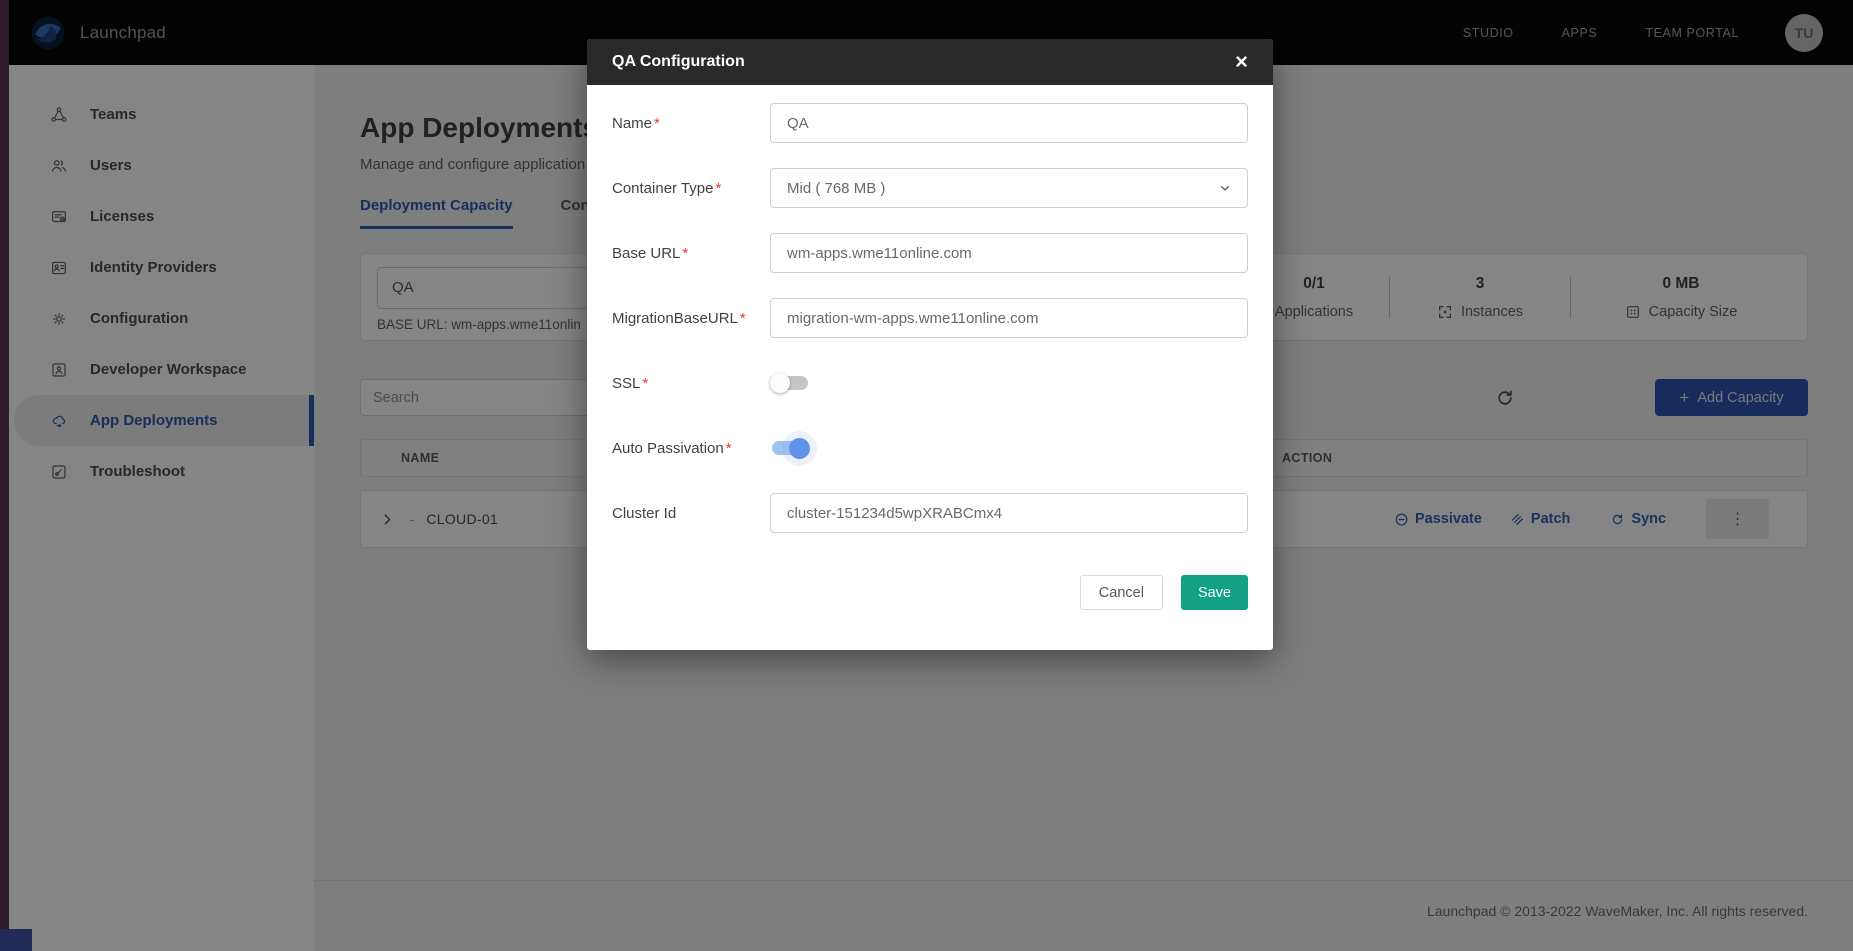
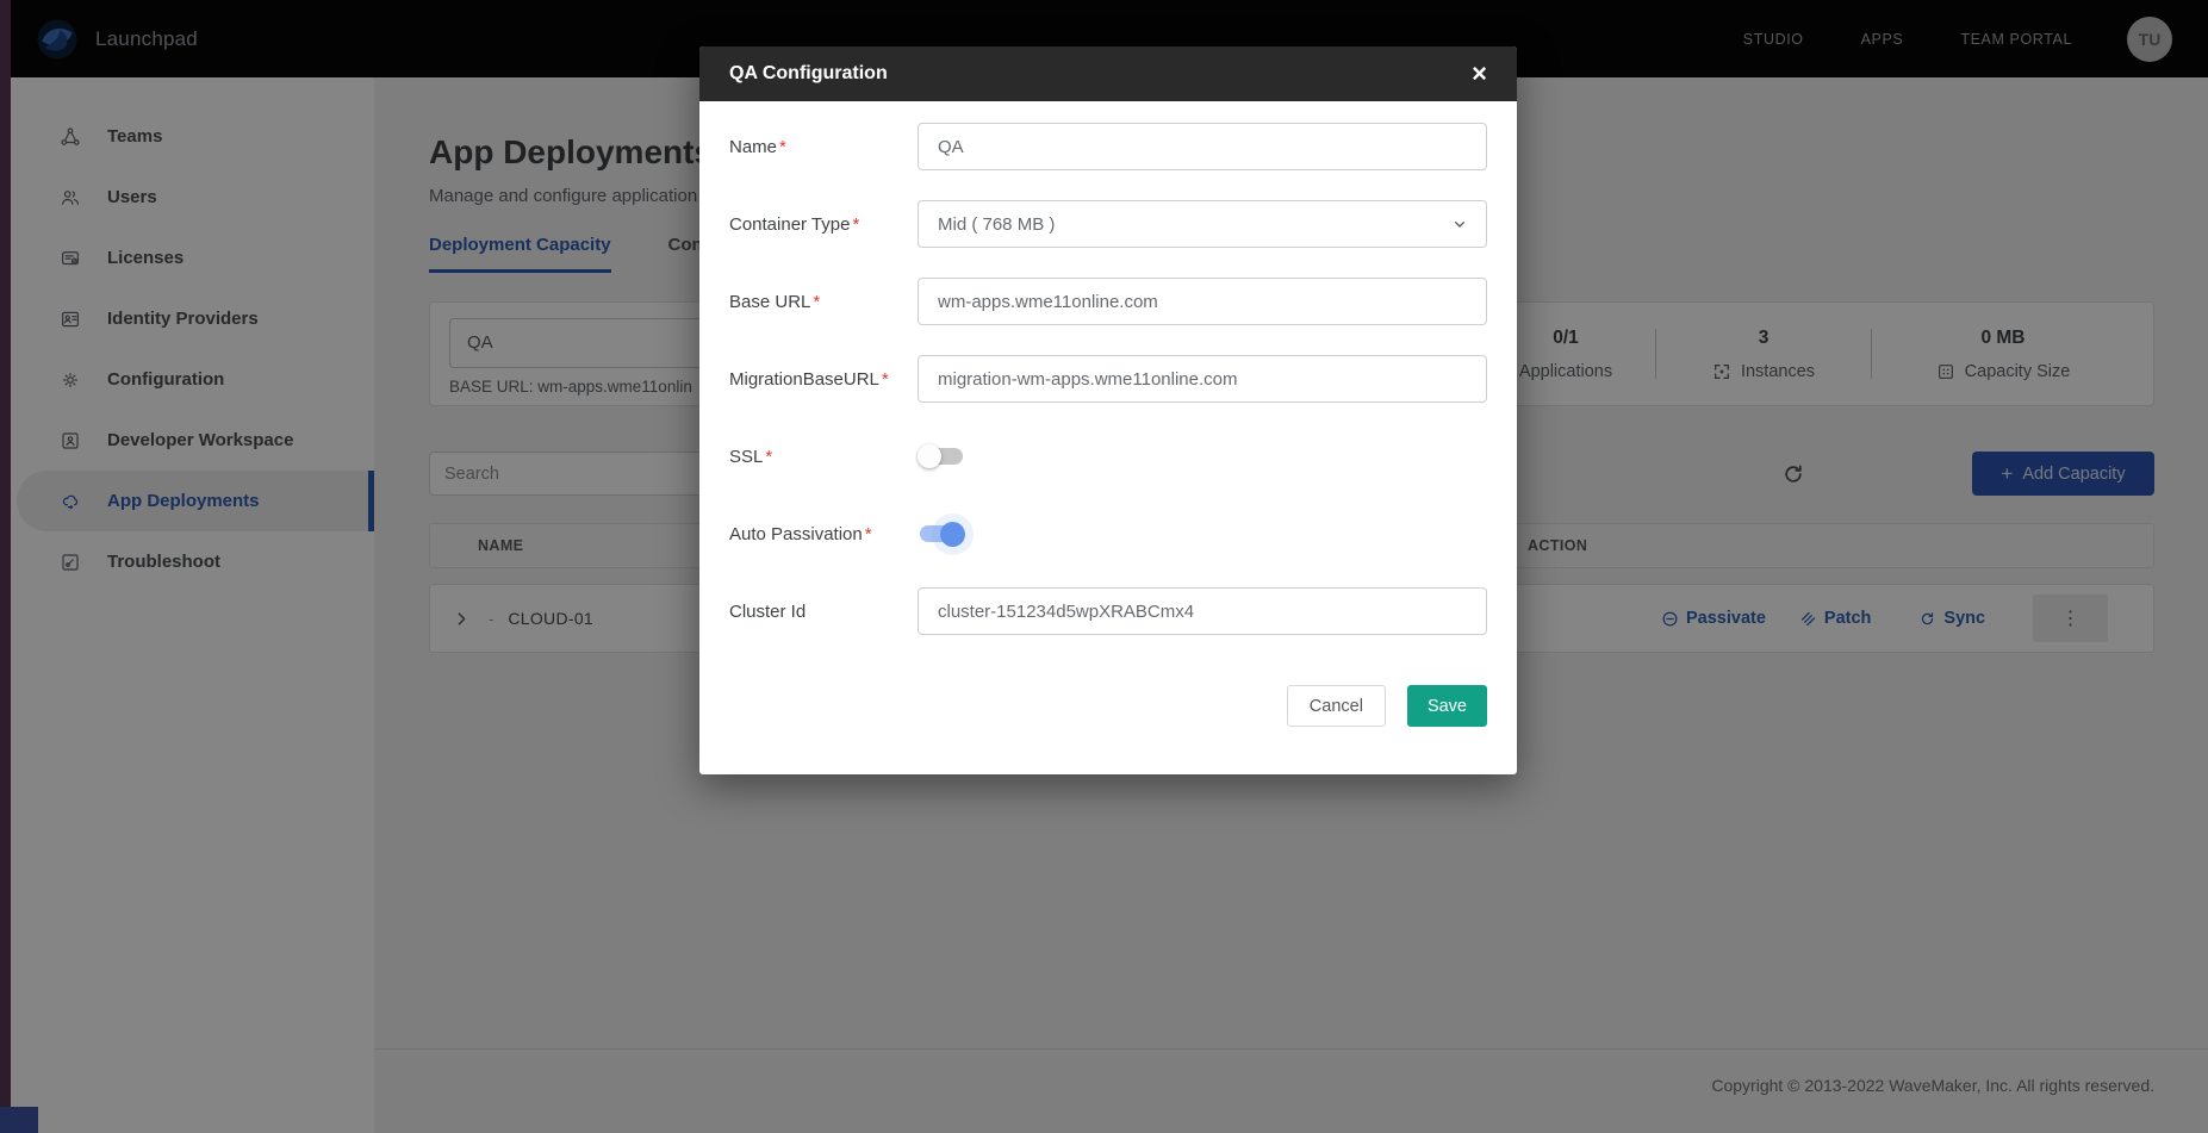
  Launchpad
  STUDIO
  APPS
  TEAM PORTAL
  TU
  Teams
  Users
  Licenses
  Identity Providers
  Configuration
  Developer Workspace
  App Deployments
  Troubleshoot
  App Deployment
  Manage and configure application
  Deployment Capacity
  QA
  BASE URL: wm-apps.wme11onlin
  0/1
  Applications
  3
  Instances
  0 MB
  Capacity Size
  Search
  +
  Add Capacity
  NAME
  ACTION
  -
  CLOUD-01
  Passivate
  Patch
  Sync
  ⋮
- Launchpad © 2013-2022 WaveMaker, Inc. All rights reserved.
+ Copyright © 2013-2022 WaveMaker, Inc. All rights reserved.
  QA Configuration
  ×
  Name*
  QA
  Container Type*
  Mid ( 768 MB )
  Base URL*
  wm-apps.wme11online.com
  MigrationBaseURL*
  migration-wm-apps.wme11online.com
  SSL*
  Auto Passivation*
  Cluster Id
  cluster-151234d5wpXRABCmx4
  Cancel
  Save
